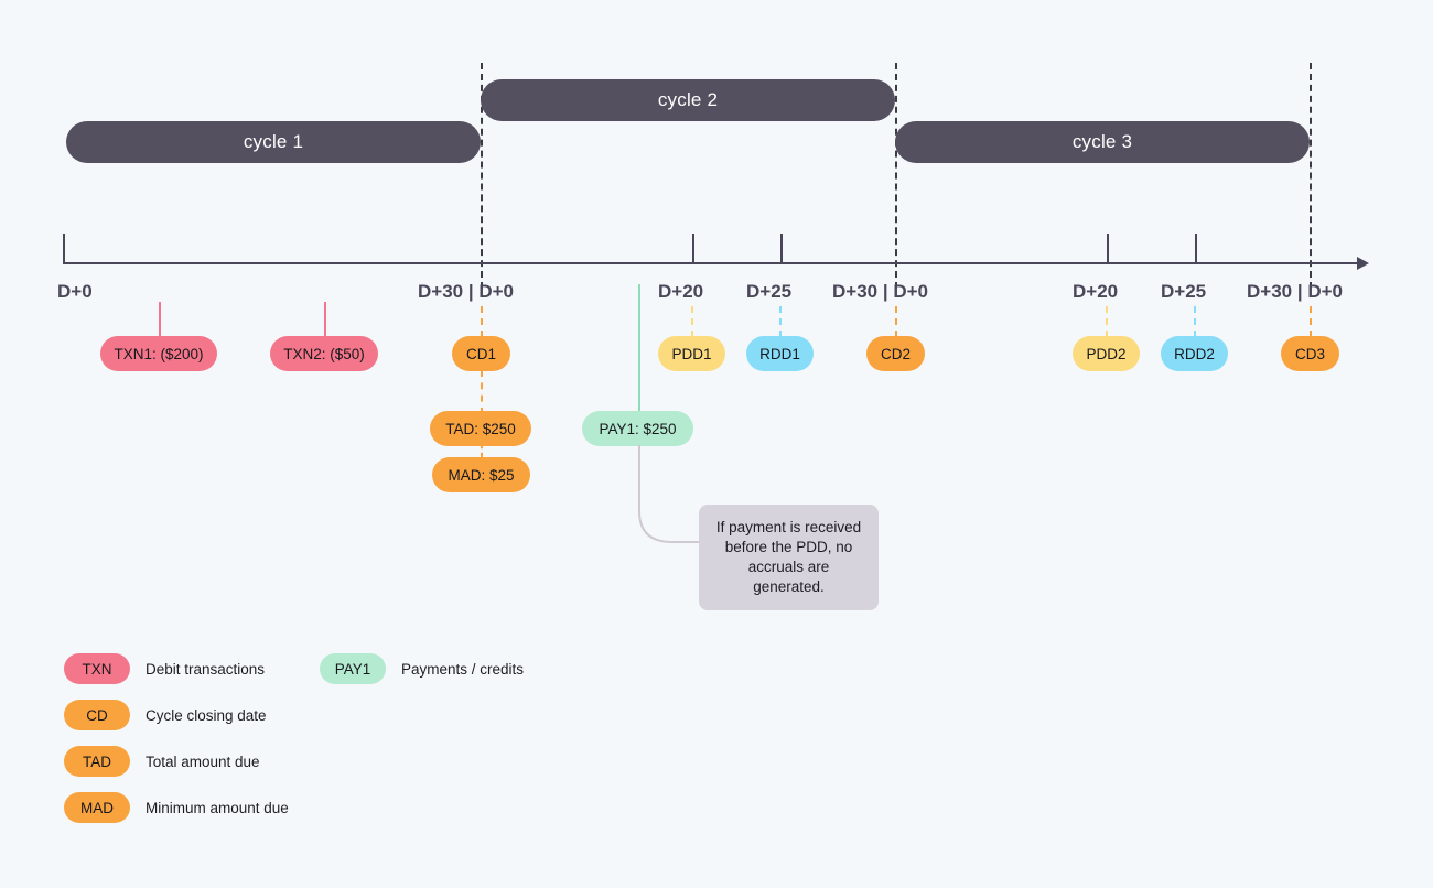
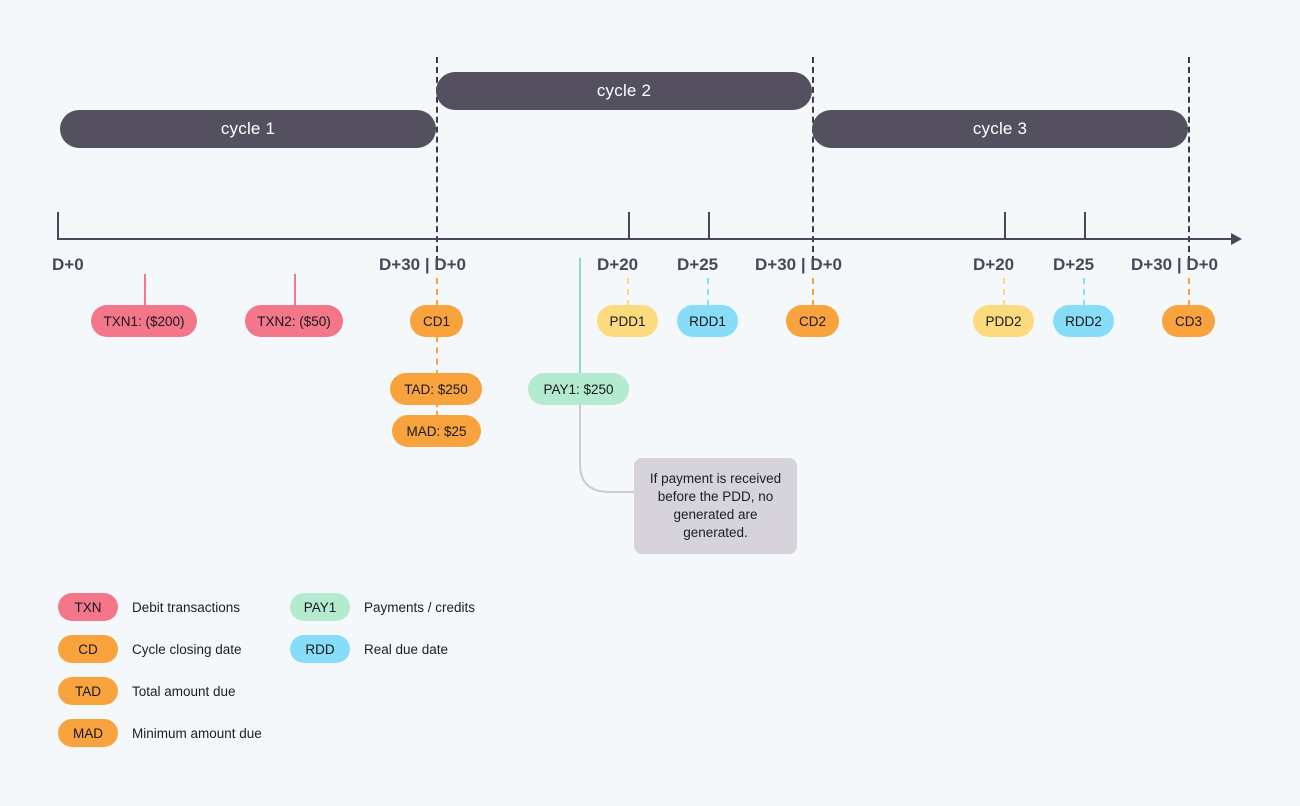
  cycle 1
  cycle 2
  cycle 3
  D+0
  D+30 | D+0
  D+20
  D+25
  D+30 | D+0
  D+20
  D+25
  D+30 | D+0
  TXN1: ($200)
  TXN2: ($50)
  CD1
  TAD: $250
  MAD: $25
  PAY1: $250
  PDD1
  RDD1
  CD2
  PDD2
  RDD2
  CD3
- If payment is received before the PDD, no accruals are generated.
+ If payment is received before the PDD, no generated are generated.
  TXN
  Debit transactions
  CD
  Cycle closing date
  TAD
  Total amount due
  MAD
  Minimum amount due
  PAY1
  Payments / credits
+ RDD
+ Real due date
